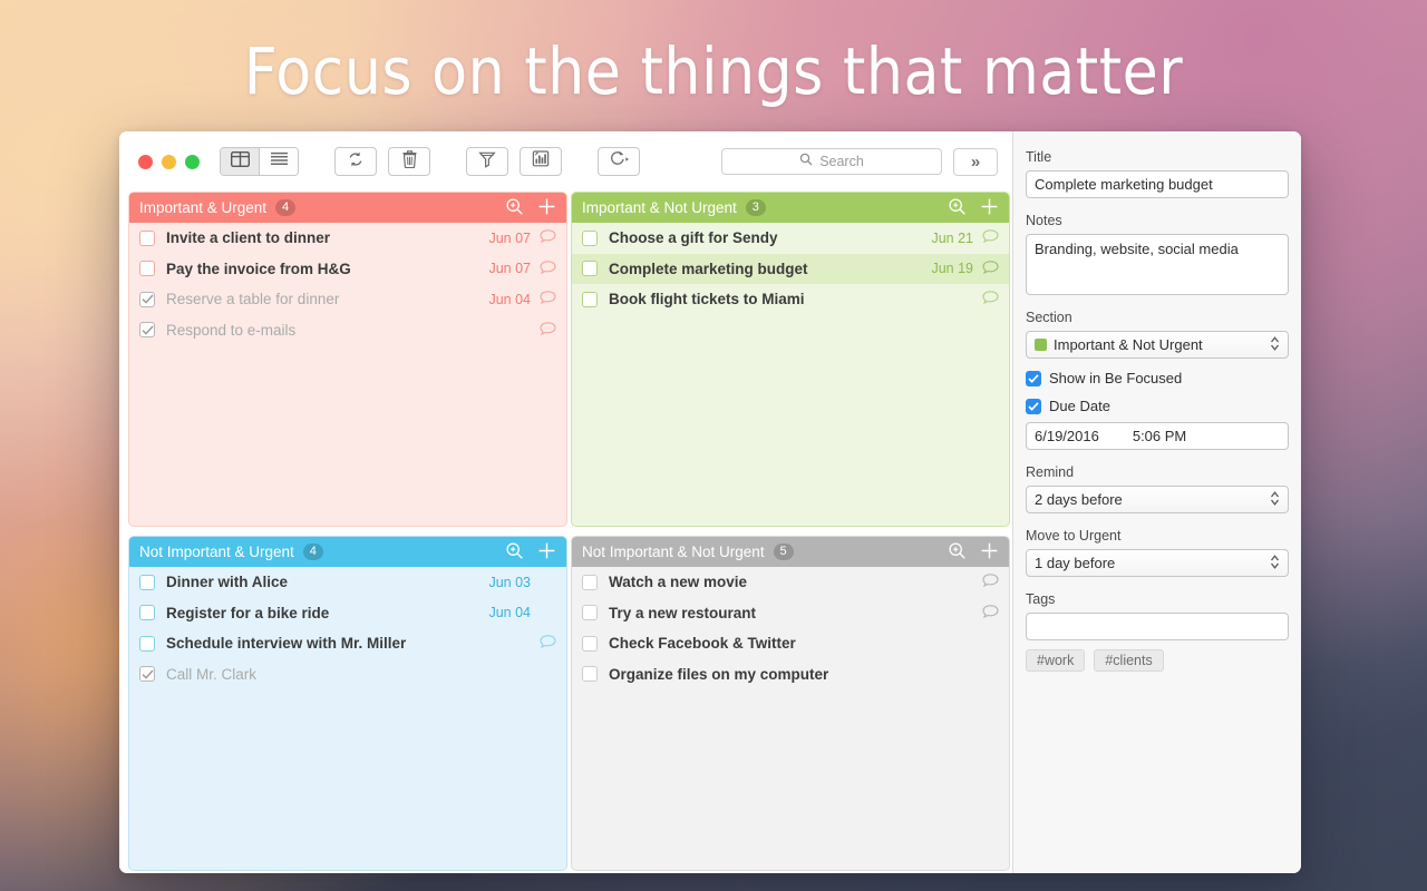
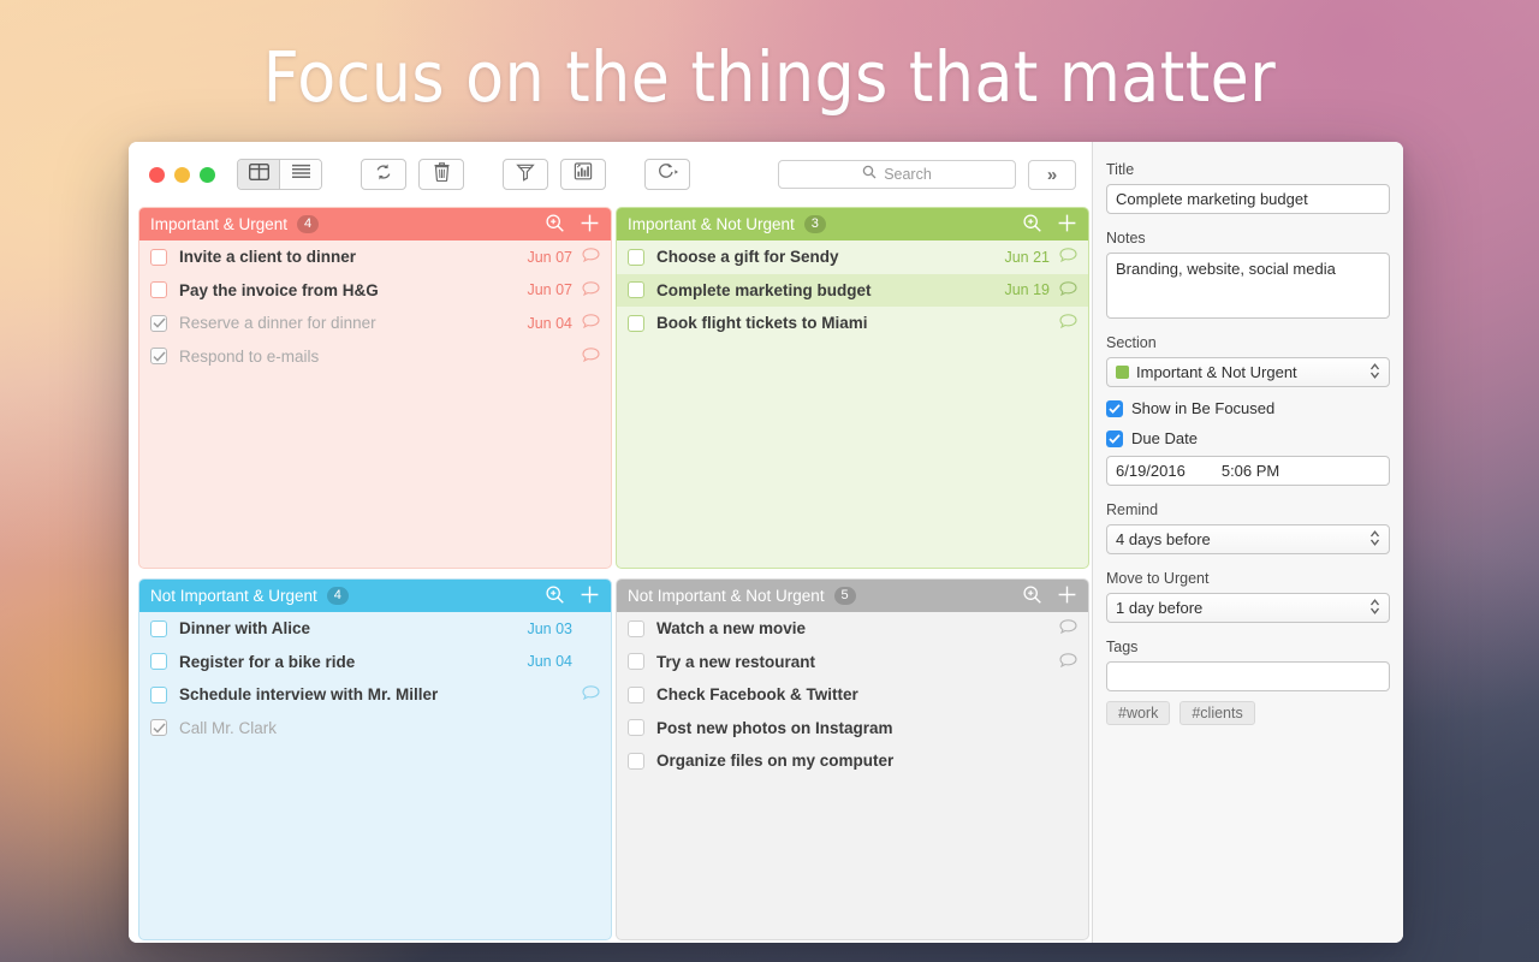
  Focus on the things that matter
  Search
  »
  Important & Urgent
  4
  Invite a client to dinner
  Jun 07
  Pay the invoice from H&G
  Jun 07
- Reserve a table for dinner
+ Reserve a dinner for dinner
  Jun 04
  Respond to e-mails
  Important & Not Urgent
  3
  Choose a gift for Sendy
  Jun 21
  Complete marketing budget
  Jun 19
  Book flight tickets to Miami
  Not Important & Urgent
  4
  Dinner with Alice
  Jun 03
  Register for a bike ride
  Jun 04
  Schedule interview with Mr. Miller
  Call Mr. Clark
  Not Important & Not Urgent
  5
  Watch a new movie
  Try a new restourant
  Check Facebook & Twitter
+ Post new photos on Instagram
  Organize files on my computer
  Title
  Complete marketing budget
  Notes
  Branding, website, social media
  Section
  Important & Not Urgent
  Show in Be Focused
  Due Date
  6/19/2016
  5:06 PM
  Remind
- 2 days before
+ 4 days before
  Move to Urgent
  1 day before
  Tags
  #work
  #clients
